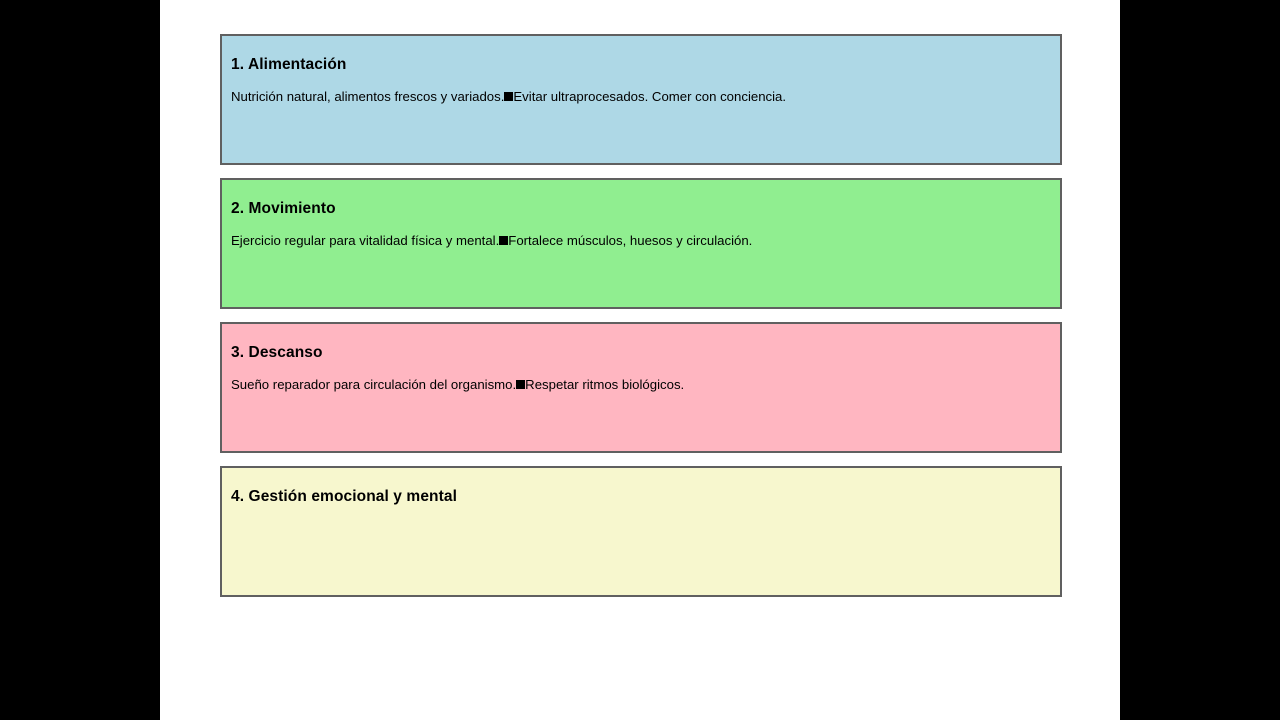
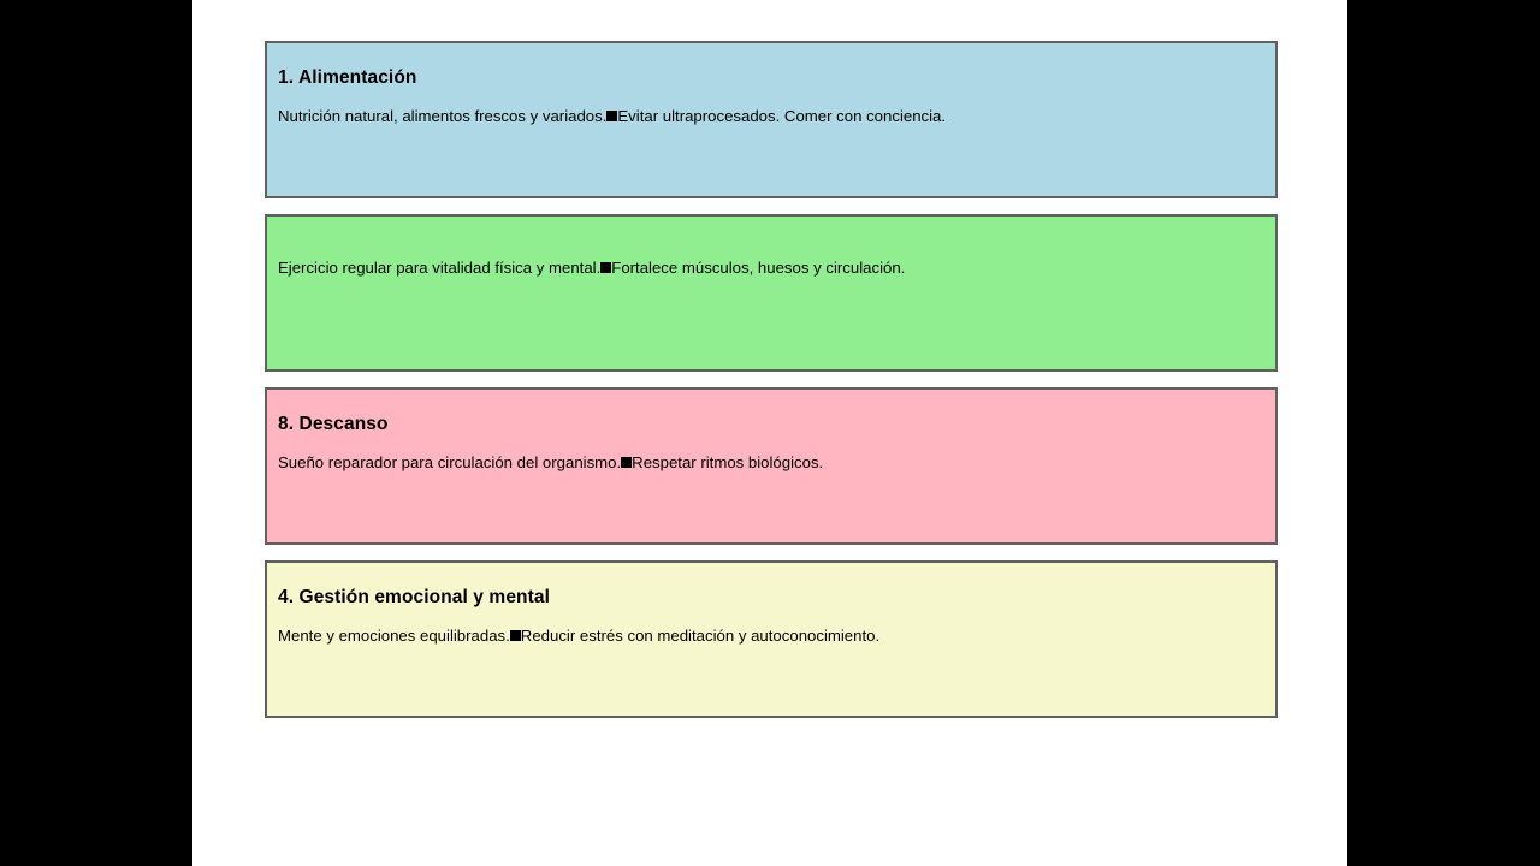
  1. Alimentación
  Nutrición natural, alimentos frescos y variados. Evitar ultraprocesados. Comer con conciencia.
- 2. Movimiento
  Ejercicio regular para vitalidad física y mental. Fortalece músculos, huesos y circulación.
- 3. Descanso
+ 8. Descanso
  Sueño reparador para circulación del organismo. Respetar ritmos biológicos.
  4. Gestión emocional y mental
+ Mente y emociones equilibradas. Reducir estrés con meditación y autoconocimiento.
